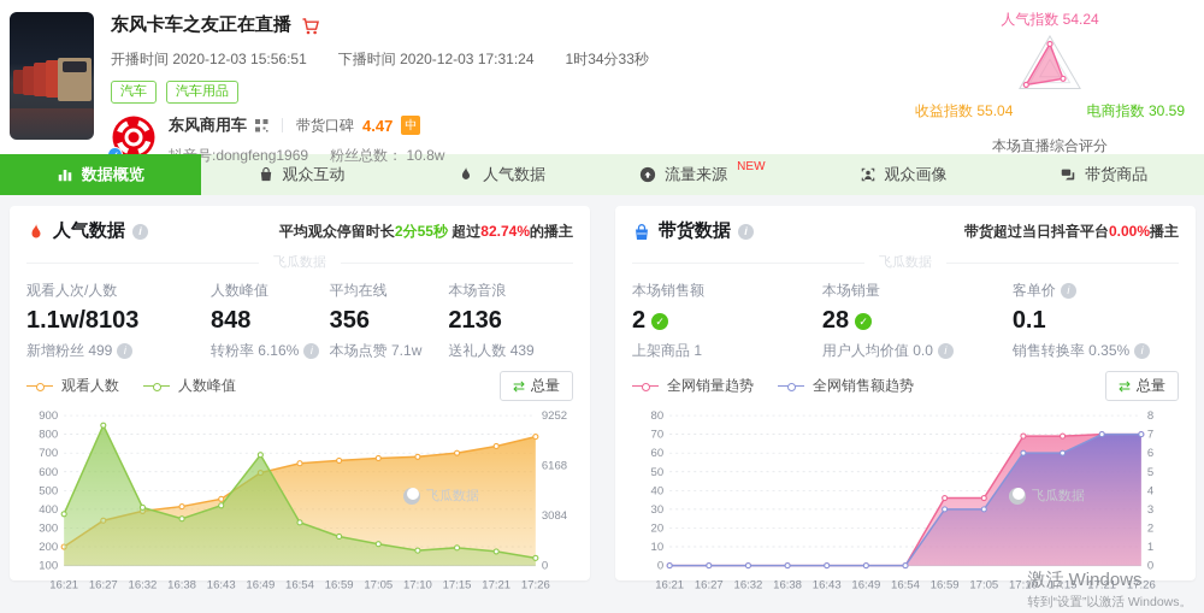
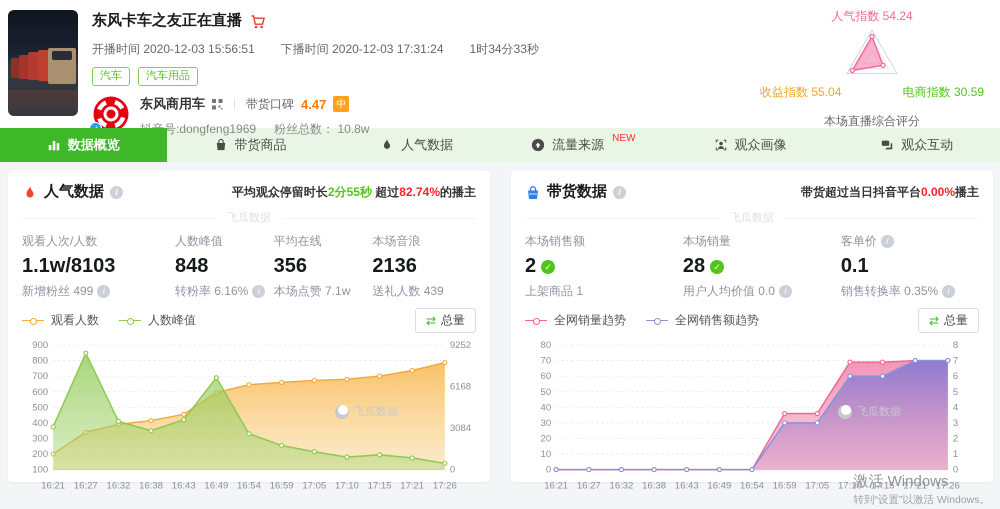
  东风卡车之友正在直播
  开播时间 2020-12-03 15:56:51
  下播时间 2020-12-03 17:31:24
  1时34分33秒
  汽车
  汽车用品
  东风商用车
  带货口碑
  4.47
  中
  号:dongfeng1969
  粉丝总数： 10.8w
  人气指数 54.24
  收益指数 55.04
  电商指数 30.59
  本场直播综合评分
  数据概览
- 观众互动
+ 带货商品
  人气数据
  流量来源
  NEW
  观众画像
- 带货商品
+ 观众互动
  人气数据
  i
  平均观众停留时长2分55秒 超过82.74%的播主
  飞瓜数据
  观看人次/人数
  1.1w/8103
  新增粉丝 499
  i
  人数峰值
  848
  转粉率 6.16%
  i
  平均在线
  356
  本场点赞 7.1w
  本场音浪
  2136
  送礼人数 439
  观看人数
  人数峰值
  ⇄
  总量
  100
  200
  300
  400
  500
  600
  700
  800
  900
  0
  3084
  6168
  9252
  16:21
  16:27
  16:32
  16:38
  16:43
  16:49
  16:54
  16:59
  17:05
  17:10
  17:15
  17:21
  17:26
  飞瓜数据
  带货数据
  i
  带货超过当日抖音平台0.00%播主
  飞瓜数据
  本场销售额
  2
  ✓
  上架商品 1
  本场销量
  28
  ✓
  用户人均价值 0.0
  i
  客单价
  i
  0.1
  销售转换率 0.35%
  i
  全网销量趋势
  全网销售额趋势
  ⇄
  总量
  0
  10
  20
  30
  40
  50
  60
  70
  80
  0
  1
  2
  3
  4
  5
  6
  7
  8
  16:21
  16:27
  16:32
  16:38
  16:43
  16:49
  16:54
  16:59
  17:05
  17:10
  17:15
  17:21
  17:26
  飞瓜数据
  激活 Windows
  转到“设置”以激活 Windows。
